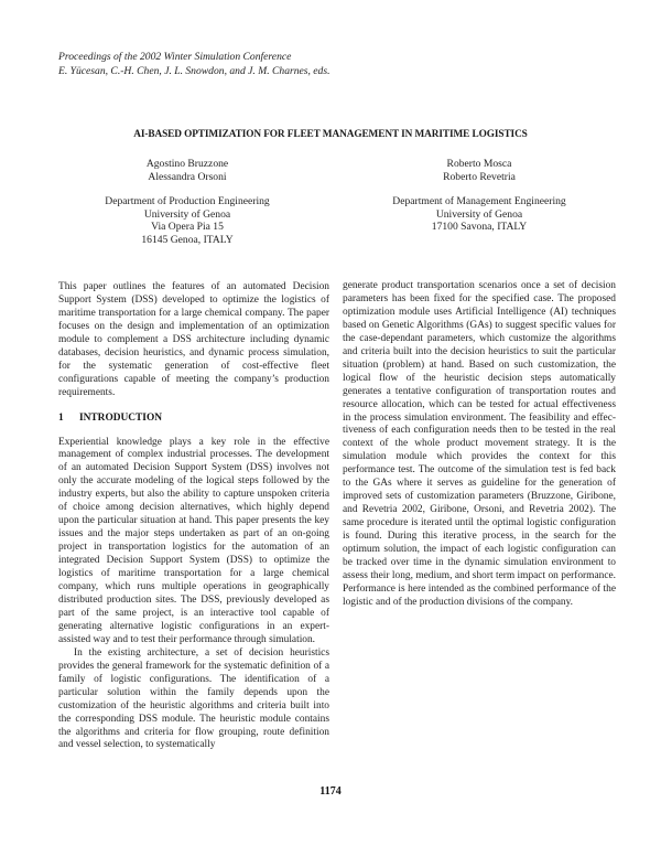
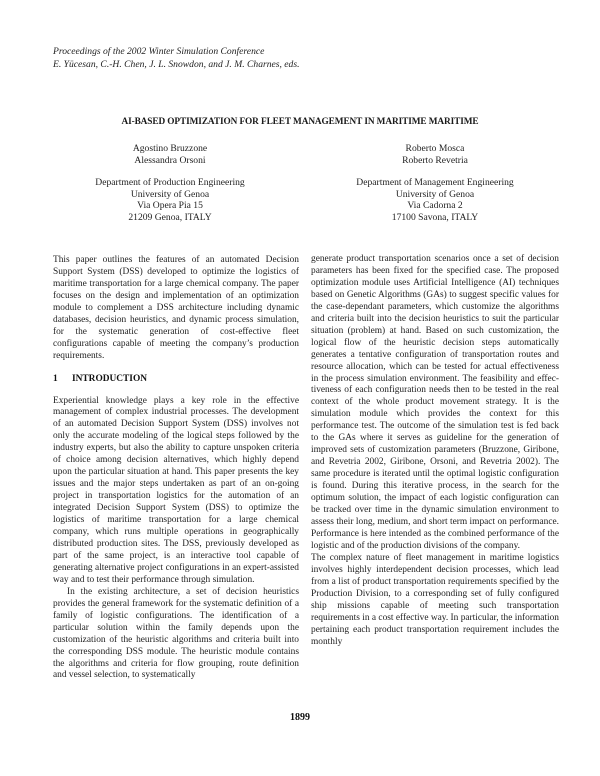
  Proceedings of the 2002 Winter Simulation Conference
  E. Yücesan, C.-H. Chen, J. L. Snowdon, and J. M. Charnes, eds.
- AI-BASED OPTIMIZATION FOR FLEET MANAGEMENT IN MARITIME LOGISTICS
+ AI-BASED OPTIMIZATION FOR FLEET MANAGEMENT IN MARITIME MARITIME
  Agostino Bruzzone
  Alessandra Orsoni
  Department of Production Engineering
  University of Genoa
  Via Opera Pia 15
- 16145 Genoa, ITALY
+ 21209 Genoa, ITALY
  Roberto Mosca
  Roberto Revetria
  Department of Management Engineering
  University of Genoa
+ Via Cadorna 2
  17100 Savona, ITALY
  This paper outlines the features of an automated Decision Support System (DSS) developed to optimize the logistics of maritime transportation for a large chemical company. The paper focuses on the design and implementation of an optimization module to complement a DSS architecture in­cluding dynamic databases, decision heuristics, and dy­namic process simulation, for the systematic generation of cost-effective fleet configurations capable of meeting the company’s production requirements.
  1
  INTRODUCTION
- Experiential knowledge plays a key role in the effective management of complex industrial processes. The devel­opment of an automated Decision Support System (DSS) involves not only the accurate modeling of the logical steps followed by the industry experts, but also the ability to capture unspoken criteria of choice among decision alter­natives, which highly depend upon the particular situation at hand. This paper presents the key issues and the major steps undertaken as part of an on-going project in transpor­tation logistics for the automation of an integrated Decision Support System (DSS) to optimize the logistics of mari­time transportation for a large chemical company, which runs multiple operations in geographically distributed pro­duction sites. The DSS, previously developed as part of the same project, is an interactive tool capable of generating alternative logistic configurations in an expert-assisted way and to test their performance through simulation.
+ Experiential knowledge plays a key role in the effective management of complex industrial processes. The devel­opment of an automated Decision Support System (DSS) involves not only the accurate modeling of the logical steps followed by the industry experts, but also the ability to capture unspoken criteria of choice among decision alter­natives, which highly depend upon the particular situation at hand. This paper presents the key issues and the major steps undertaken as part of an on-going project in transpor­tation logistics for the automation of an integrated Decision Support System (DSS) to optimize the logistics of mari­time transportation for a large chemical company, which runs multiple operations in geographically distributed pro­duction sites. The DSS, previously developed as part of the same project, is an interactive tool capable of generating alternative project configurations in an expert-assisted way and to test their performance through simulation.
  In the existing architecture, a set of decision heuristics provides the general framework for the systematic defini­tion of a family of logistic configurations. The identifica­tion of a particular solution within the family depends upon the customization of the heuristic algorithms and criteria built into the corresponding DSS module. The heuristic module contains the algorithms and criteria for flow group­ing, route definition and vessel selection, to systematically
  generate product transportation scenarios once a set of de­cision parameters has been fixed for the specified case. The proposed optimization module uses Artificial Intelligence (AI) techniques based on Genetic Algorithms (GAs) to suggest specific values for the case-dependant parameters, which customize the algorithms and criteria built into the decision heuristics to suit the particular situation (problem) at hand. Based on such customization, the logical flow of the heuristic decision steps automatically generates a tenta­tive configuration of transportation routes and resource al­location, which can be tested for actual effectiveness in the process simulation environment. The feasibility and effec­tiveness of each configuration needs then to be tested in the real context of the whole product movement strategy. It is the simulation module which provides the context for this performance test. The outcome of the simulation test is fed back to the GAs where it serves as guideline for the gen­eration of improved sets of customization parameters (Bruzzone, Giribone, and Revetria 2002, Giribone, Orsoni, and Revetria 2002). The same procedure is iterated until the optimal logistic configuration is found. During this it­erative process, in the search for the optimum solution, the impact of each logistic configuration can be tracked over time in the dynamic simulation environment to assess their long, medium, and short term impact on performance. Per­formance is here intended as the combined performance of the logistic and of the production divisions of the company.
+ The complex nature of fleet management in maritime lo­gistics involves highly interdependent decision processes, which lead from a list of product transportation require­ments specified by the Production Division, to a corre­sponding set of fully configured ship missions capable of meeting such transportation requirements in a cost effec­tive way. In particular, the information pertaining each product transportation requirement includes the monthly
- 1174
+ 1899
